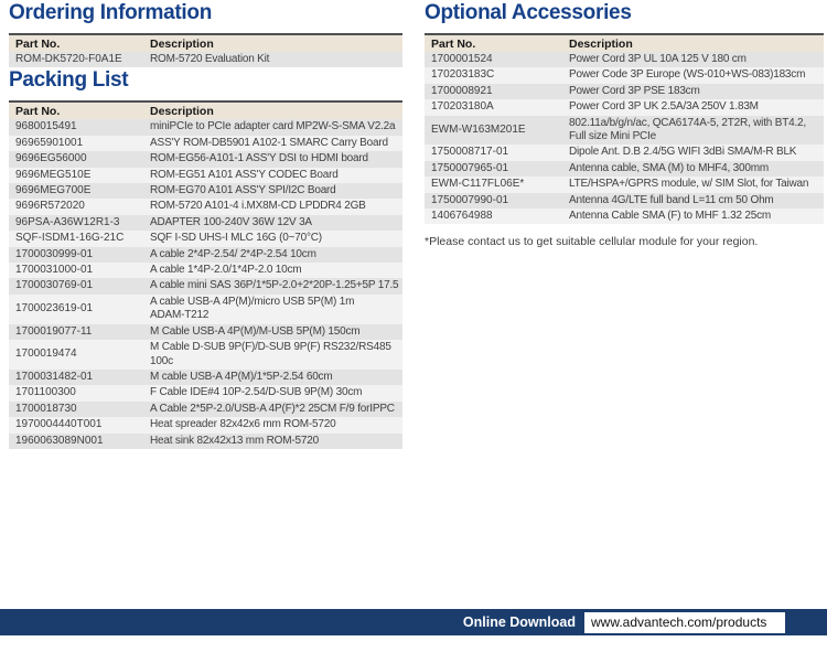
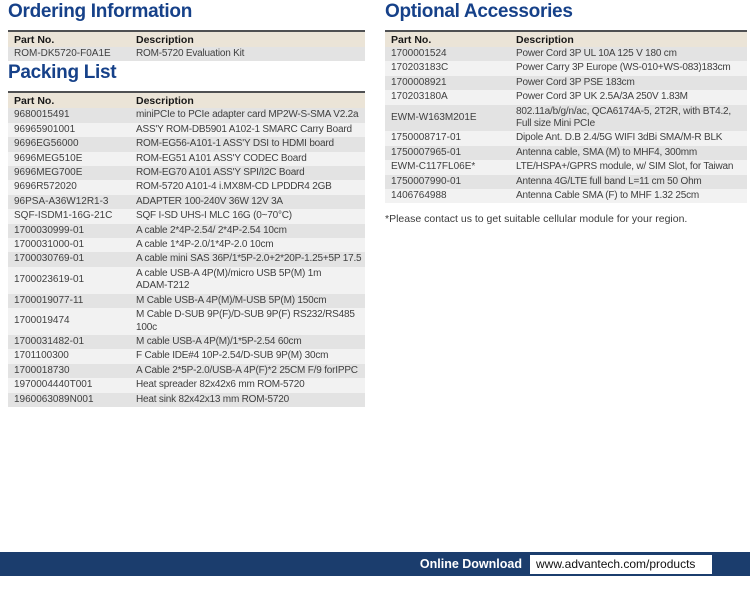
  Ordering Information
  Part No.	Description
  ROM-DK5720-F0A1E	ROM-5720 Evaluation Kit
  Packing List
  Part No.	Description
  9680015491	miniPCIe to PCIe adapter card MP2W-S-SMA V2.2a
  96965901001	ASS'Y ROM-DB5901 A102-1 SMARC Carry Board
  9696EG56000	ROM-EG56-A101-1 ASS'Y DSI to HDMI board
  9696MEG510E	ROM-EG51 A101 ASS'Y CODEC Board
  9696MEG700E	ROM-EG70 A101 ASS'Y SPI/I2C Board
  9696R572020	ROM-5720 A101-4 i.MX8M-CD LPDDR4 2GB
  96PSA-A36W12R1-3	ADAPTER 100-240V 36W 12V 3A
  SQF-ISDM1-16G-21C	SQF I-SD UHS-I MLC 16G (0~70°C)
  1700030999-01	A cable 2*4P-2.54/ 2*4P-2.54 10cm
  1700031000-01	A cable 1*4P-2.0/1*4P-2.0 10cm
  1700030769-01	A cable mini SAS 36P/1*5P-2.0+2*20P-1.25+5P 17.5
  1700023619-01	A cable USB-A 4P(M)/micro USB 5P(M) 1m ADAM-T212
  1700019077-11	M Cable USB-A 4P(M)/M-USB 5P(M) 150cm
  1700019474	M Cable D-SUB 9P(F)/D-SUB 9P(F) RS232/RS485 100c
  1700031482-01	M cable USB-A 4P(M)/1*5P-2.54 60cm
  1701100300	F Cable IDE#4 10P-2.54/D-SUB 9P(M) 30cm
  1700018730	A Cable 2*5P-2.0/USB-A 4P(F)*2 25CM F/9 forIPPC
  1970004440T001	Heat spreader 82x42x6 mm ROM-5720
  1960063089N001	Heat sink 82x42x13 mm ROM-5720
  Optional Accessories
  Part No.	Description
  1700001524	Power Cord 3P UL 10A 125 V 180 cm
- 170203183C	Power Code 3P Europe (WS-010+WS-083)183cm
+ 170203183C	Power Carry 3P Europe (WS-010+WS-083)183cm
  1700008921	Power Cord 3P PSE 183cm
  170203180A	Power Cord 3P UK 2.5A/3A 250V 1.83M
  EWM-W163M201E	802.11a/b/g/n/ac, QCA6174A-5, 2T2R, with BT4.2, Full size Mini PCIe
  1750008717-01	Dipole Ant. D.B 2.4/5G WIFI 3dBi SMA/M-R BLK
  1750007965-01	Antenna cable, SMA (M) to MHF4, 300mm
  EWM-C117FL06E*	LTE/HSPA+/GPRS module, w/ SIM Slot, for Taiwan
  1750007990-01	Antenna 4G/LTE full band L=11 cm 50 Ohm
  1406764988	Antenna Cable SMA (F) to MHF 1.32 25cm
  *Please contact us to get suitable cellular module for your region.
  Online Download
  www.advantech.com/products
